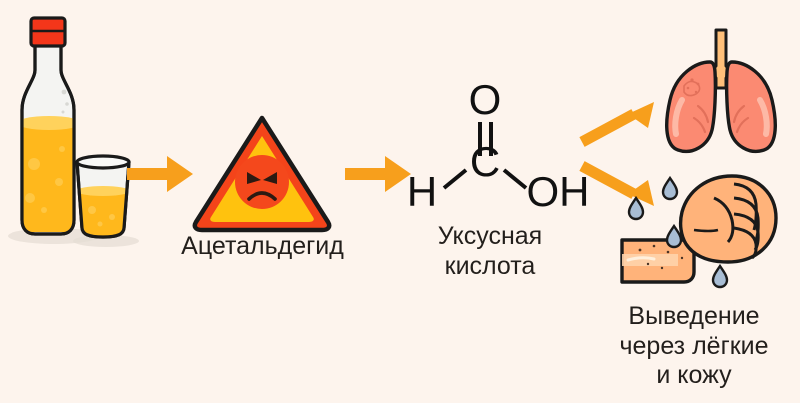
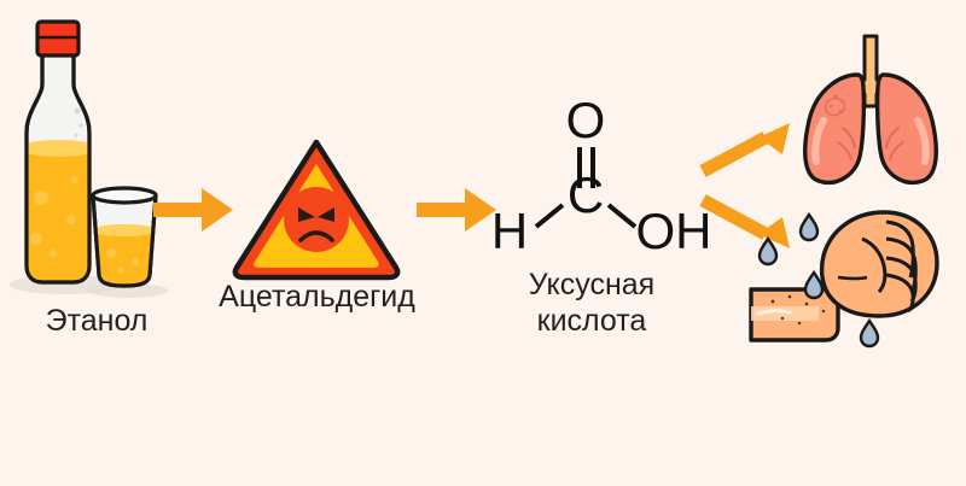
+ Этанол
  Ацетальдегид
  O
  C
  H
  OH
  Уксусная
  кислота
- Выведение
- через лёгкие
- и кожу
